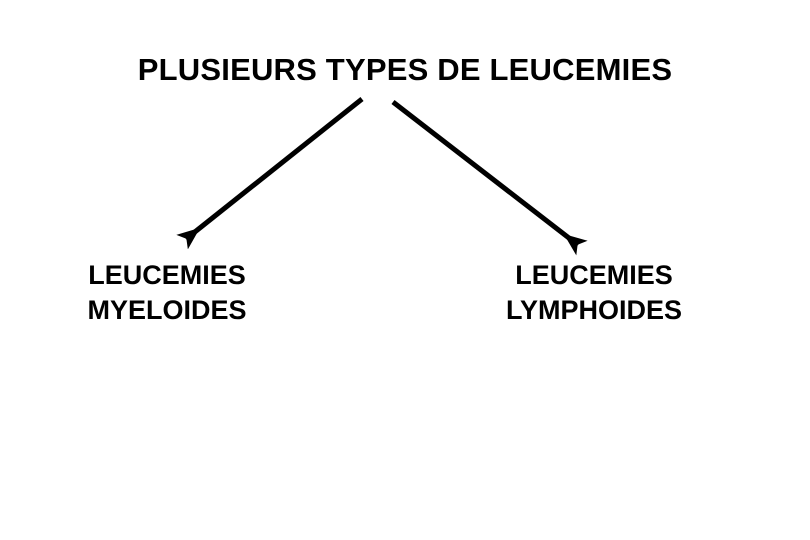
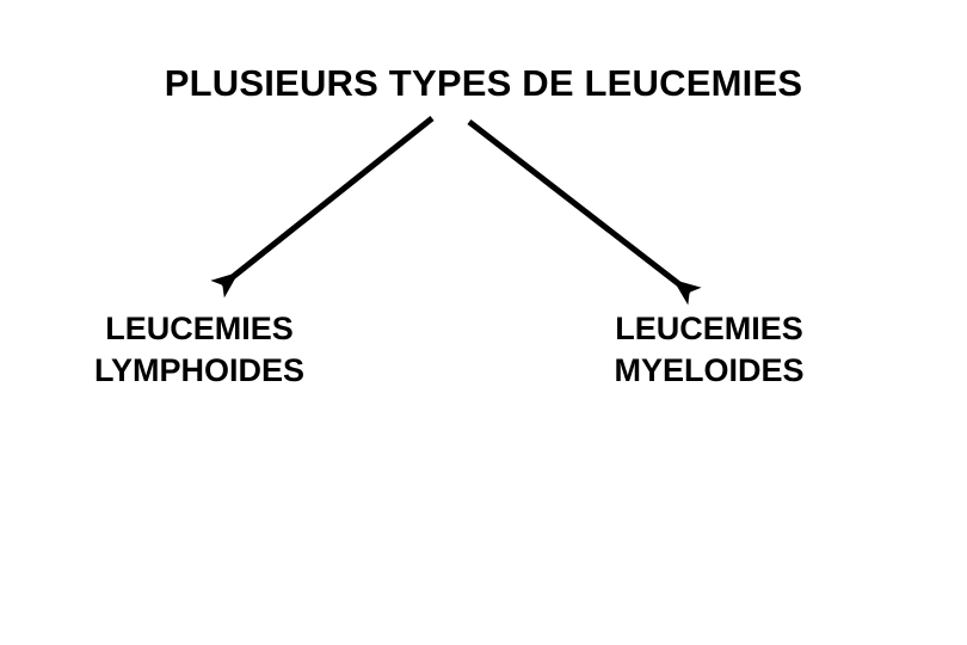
  PLUSIEURS TYPES DE LEUCEMIES
  LEUCEMIES
- MYELOIDES
+ LYMPHOIDES
  LEUCEMIES
- LYMPHOIDES
+ MYELOIDES
